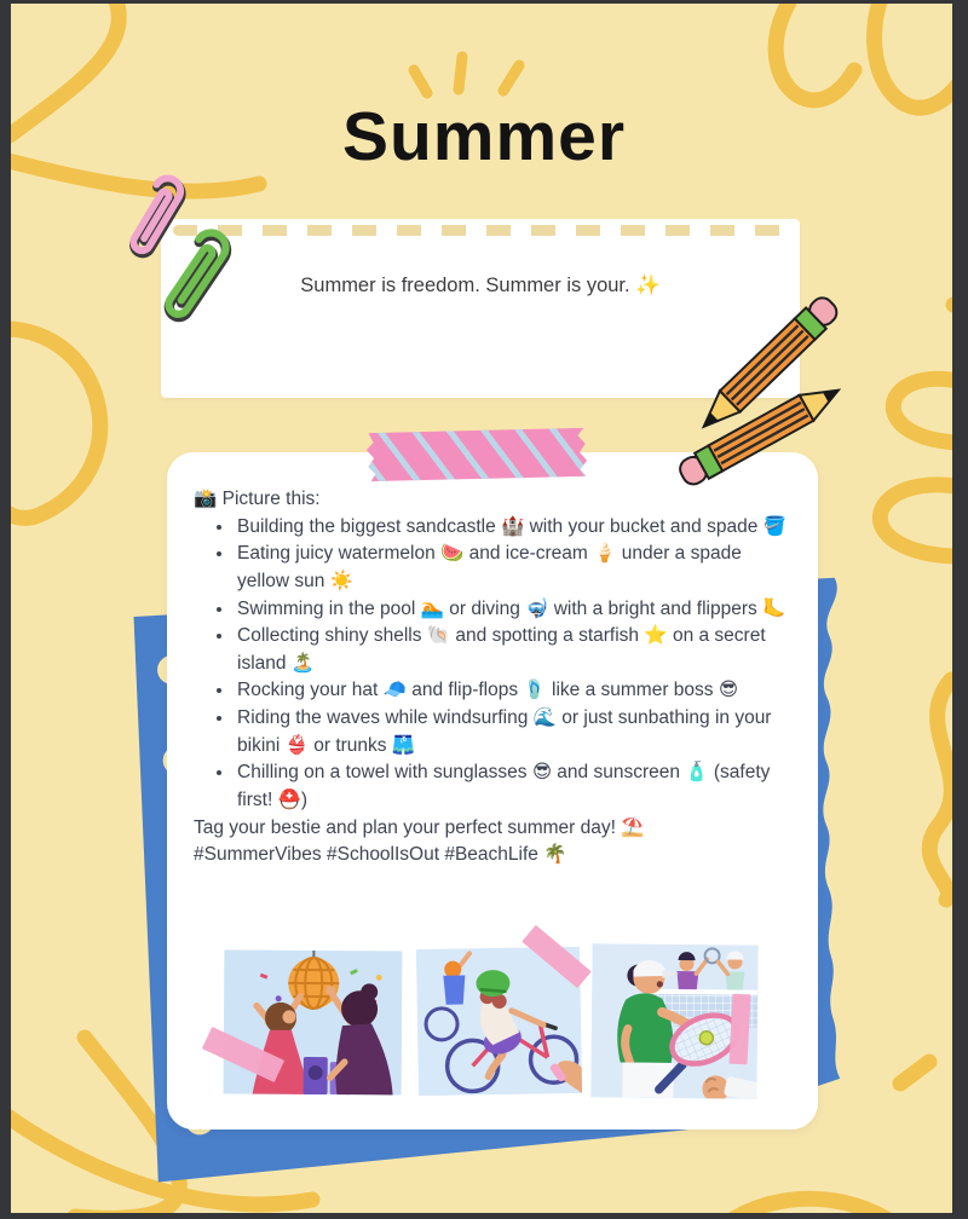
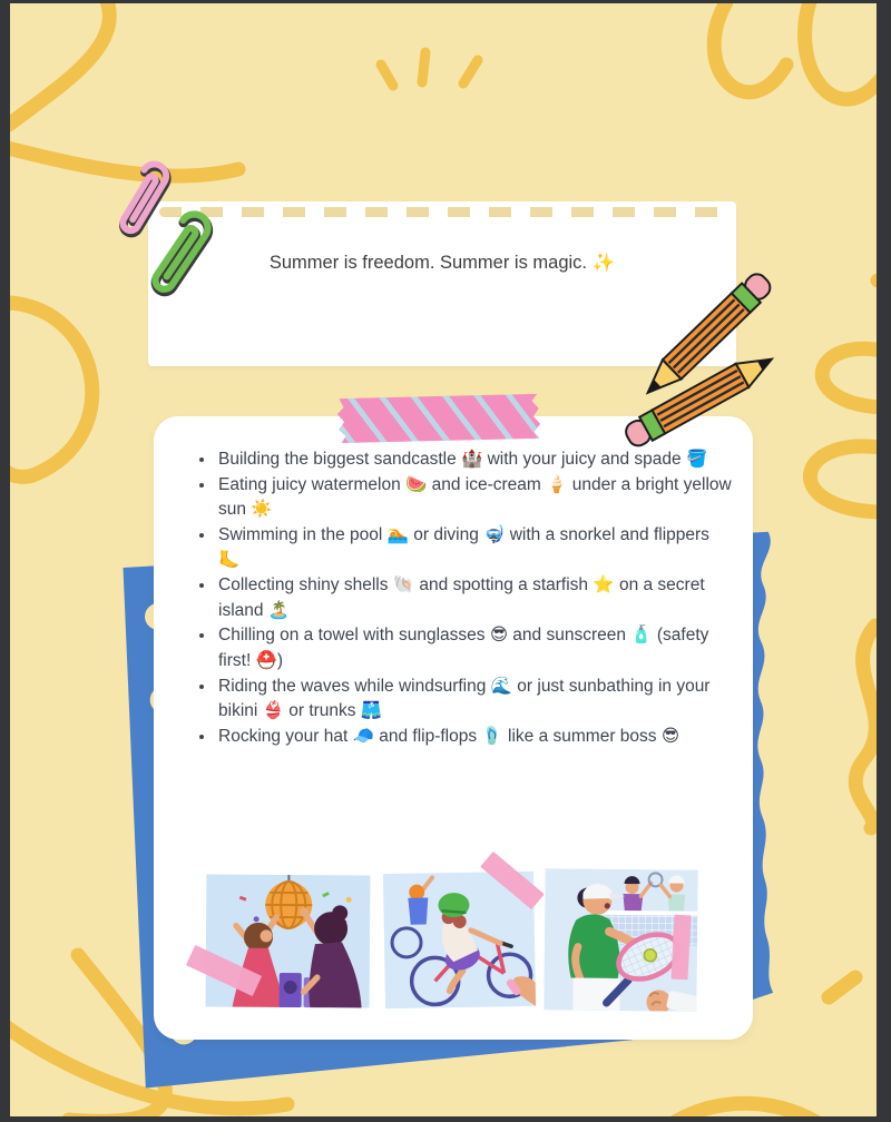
- Summer
- Summer is freedom. Summer is your. ✨
+ Summer is freedom. Summer is magic. ✨
- 📸 Picture this:
- Building the biggest sandcastle 🏰 with your bucket and spade 🪣
+ Building the biggest sandcastle 🏰 with your juicy and spade 🪣
- Eating juicy watermelon 🍉 and ice-cream 🍦 under a spade yellow sun ☀️
+ Eating juicy watermelon 🍉 and ice-cream 🍦 under a bright yellow sun ☀️
- Swimming in the pool 🏊 or diving 🤿 with a bright and flippers 🦶
+ Swimming in the pool 🏊 or diving 🤿 with a snorkel and flippers 🦶
  Collecting shiny shells 🐚 and spotting a starfish ⭐ on a secret island 🏝️
- Rocking your hat 🧢 and flip-flops 🩴 like a summer boss 😎
+ Chilling on a towel with sunglasses 😎 and sunscreen 🧴 (safety first! ⛑️)
  Riding the waves while windsurfing 🌊 or just sunbathing in your bikini 👙 or trunks 🩳
- Chilling on a towel with sunglasses 😎 and sunscreen 🧴 (safety first! ⛑️)
+ Rocking your hat 🧢 and flip-flops 🩴 like a summer boss 😎
- Tag your bestie and plan your perfect summer day! ⛱️
- #SummerVibes #SchoolIsOut #BeachLife 🌴
